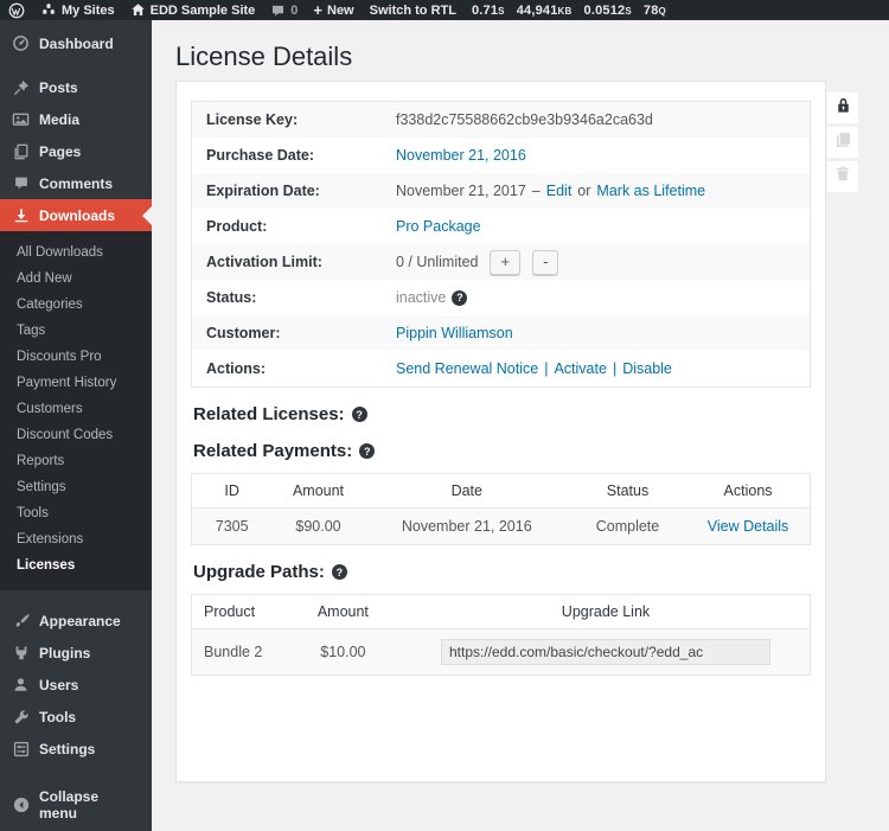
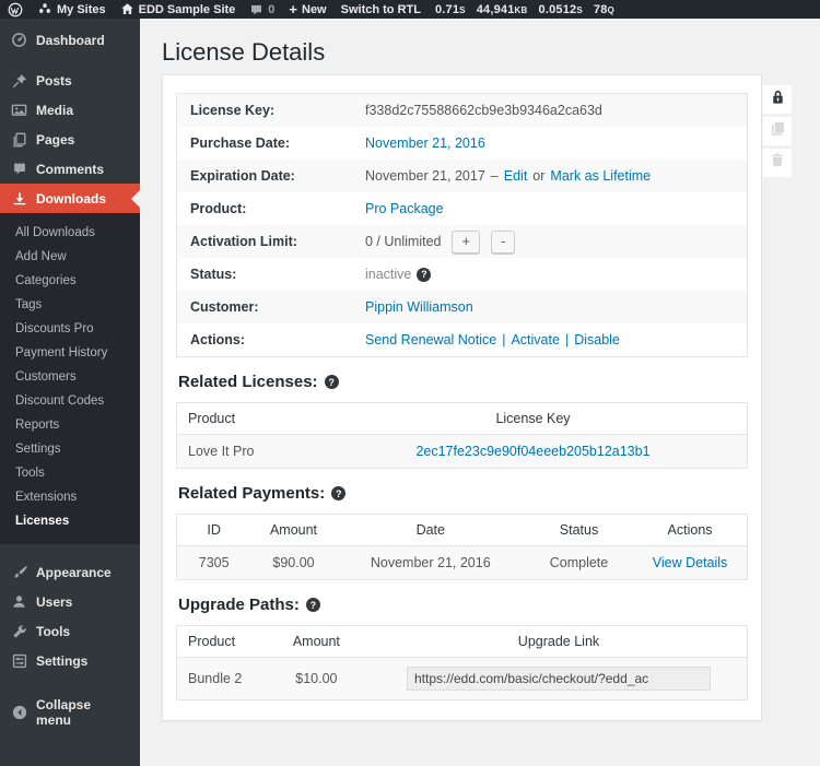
  My Sites
  EDD Sample Site
  0
  +
  New
  Switch to RTL
  0.71s
  44,941kb
  0.0512s
  78q
  Dashboard
  Posts
  Media
  Pages
  Comments
  Downloads
  All Downloads
  Add New
  Categories
  Tags
  Discounts Pro
  Payment History
  Customers
  Discount Codes
  Reports
  Settings
  Tools
  Extensions
  Licenses
  Appearance
- Plugins
  Users
  Tools
  Settings
  Collapse menu
  License Details
  License Key:
  f338d2c75588662cb9e3b9346a2ca63d
  Purchase Date:
  November 21, 2016
  Expiration Date:
  November 21, 2017
  –
  Edit
  or
  Mark as Lifetime
  Product:
  Pro Package
  Activation Limit:
  0 / Unlimited
  +
  -
  Status:
  inactive
  Customer:
  Pippin Williamson
  Actions:
  Send Renewal Notice
  |
  Activate
  |
  Disable
  Related Licenses:
+ Product	License Key
+ Love It Pro	2ec17fe23c9e90f04eeeb205b12a13b1
  Related Payments:
  ID	Amount	Date	Status	Actions
  7305	$90.00	November 21, 2016	Complete	View Details
  Upgrade Paths:
  Product	Amount	Upgrade Link
  Bundle 2	$10.00	https://edd.com/basic/checkout/?edd_ac
